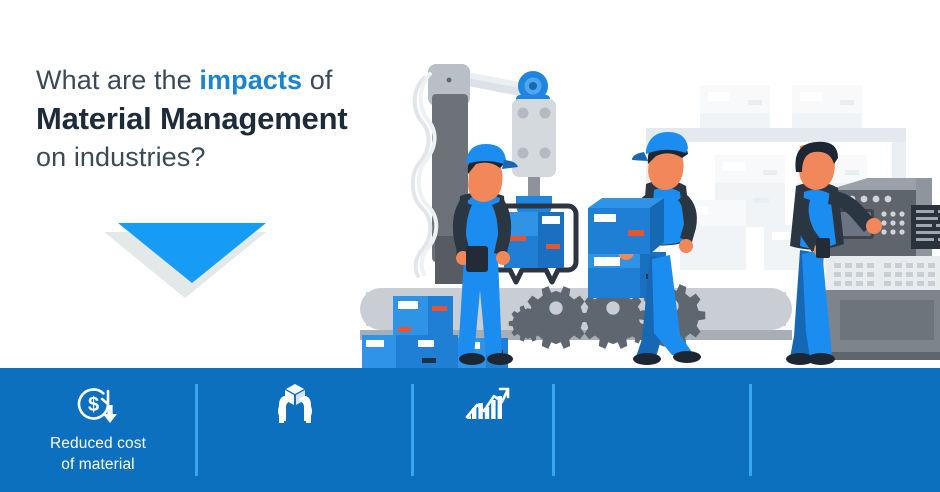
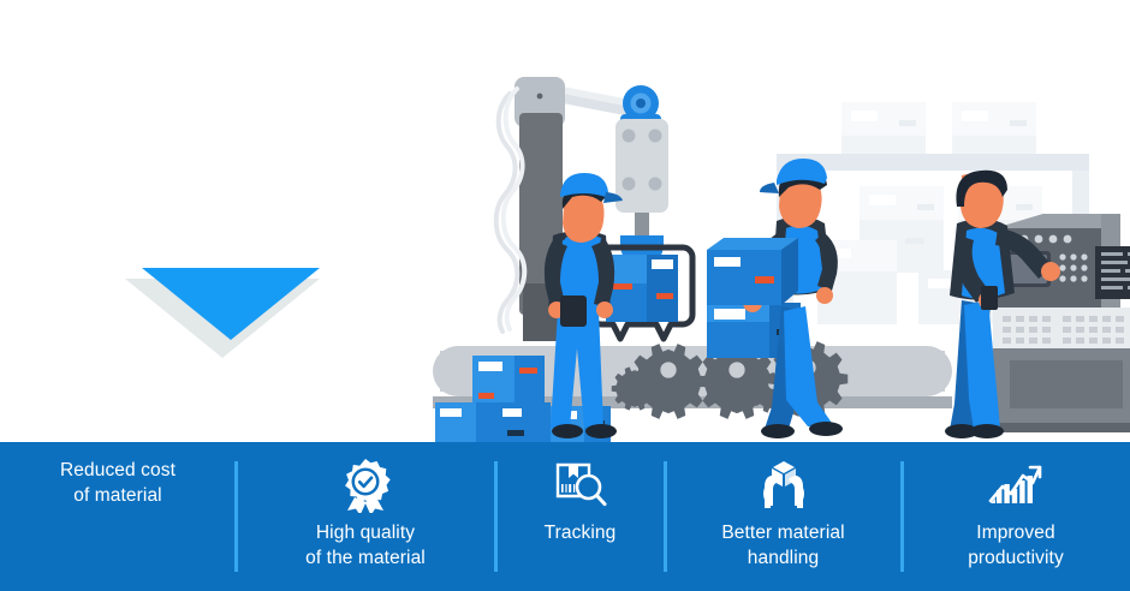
- What are the impacts of
- Material Management
- on industries?
- $
  Reduced cost
  of material
+ High quality
+ of the material
+ Tracking
+ Better material
+ handling
+ Improved
+ productivity
